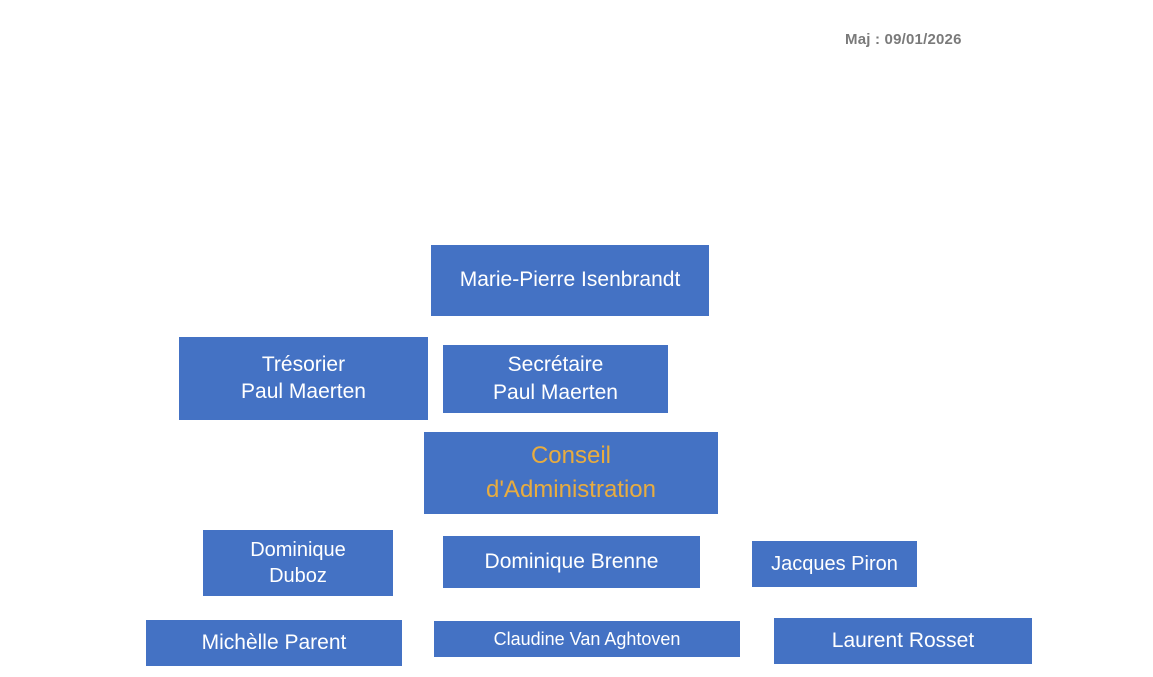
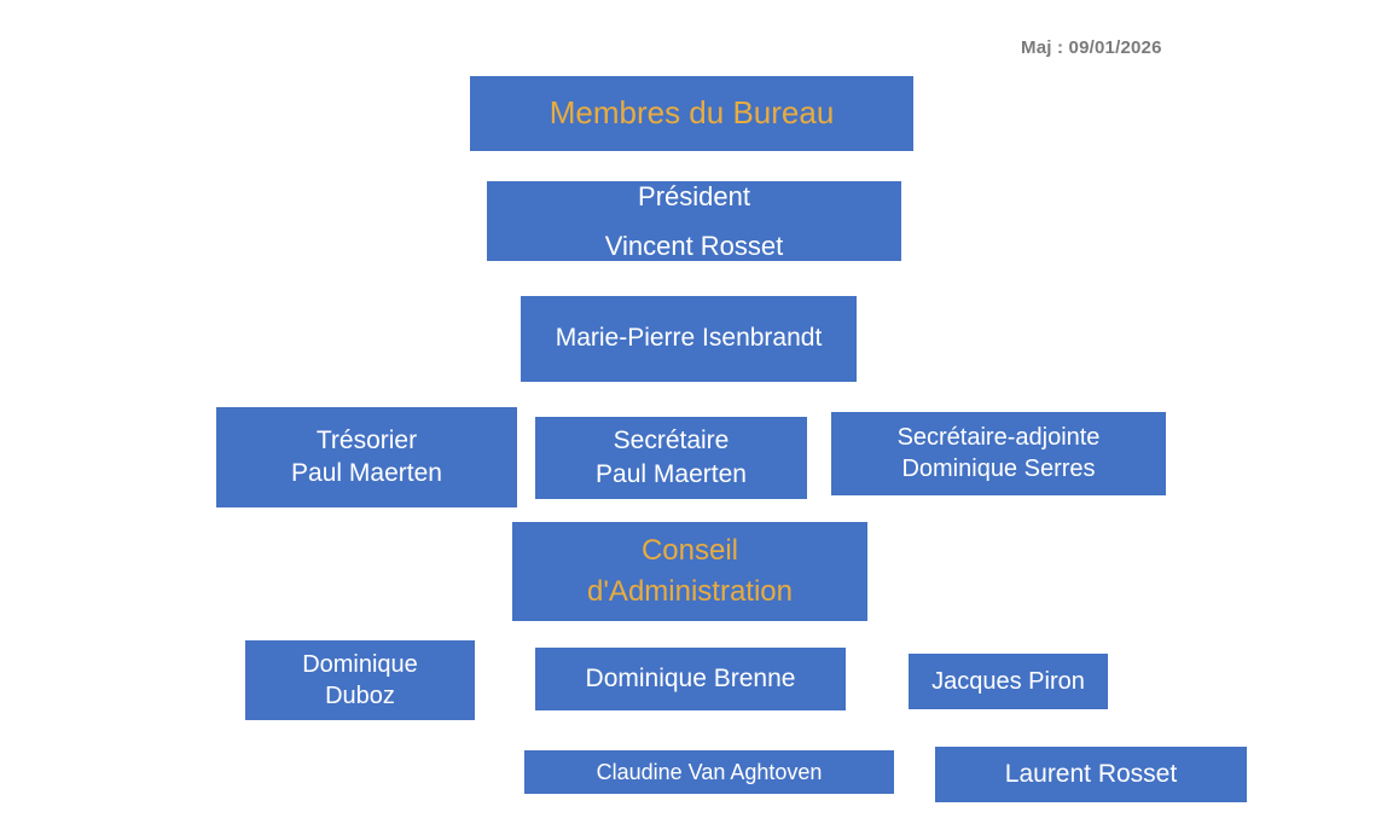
  Maj : 09/01/2026
+ Membres du Bureau
+ Président
+ Vincent Rosset
  Marie-Pierre Isenbrandt
  Trésorier
  Paul Maerten
  Secrétaire
  Paul Maerten
+ Secrétaire-adjointe
+ Dominique Serres
  Conseil
  d'Administration
  Dominique
  Duboz
  Dominique Brenne
  Jacques Piron
- Michèlle Parent
  Claudine Van Aghtoven
  Laurent Rosset
